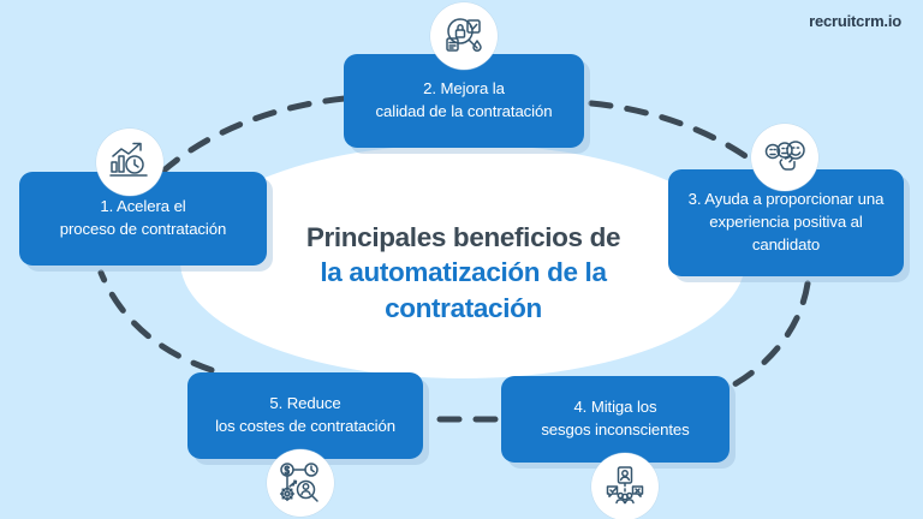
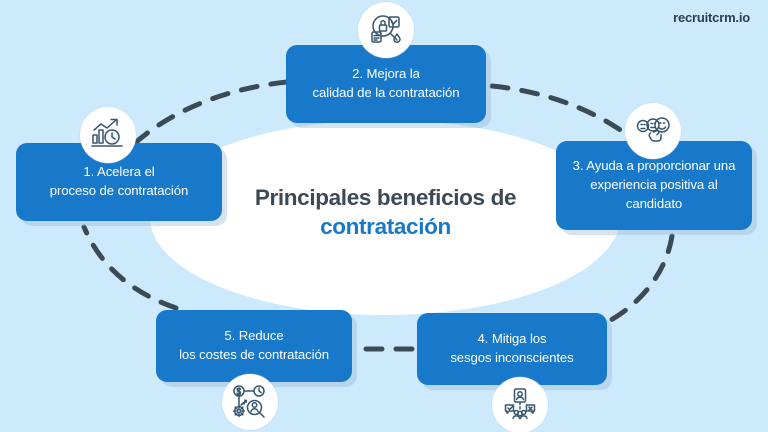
  recruitcrm.io
  Principales beneficios de
- la automatización de la
  contratación
  1. Acelera el
  proceso de contratación
  2. Mejora la
  calidad de la contratación
  3. Ayuda a proporcionar una
  experiencia positiva al
  candidato
  4. Mitiga los
  sesgos inconscientes
  5. Reduce
  los costes de contratación
